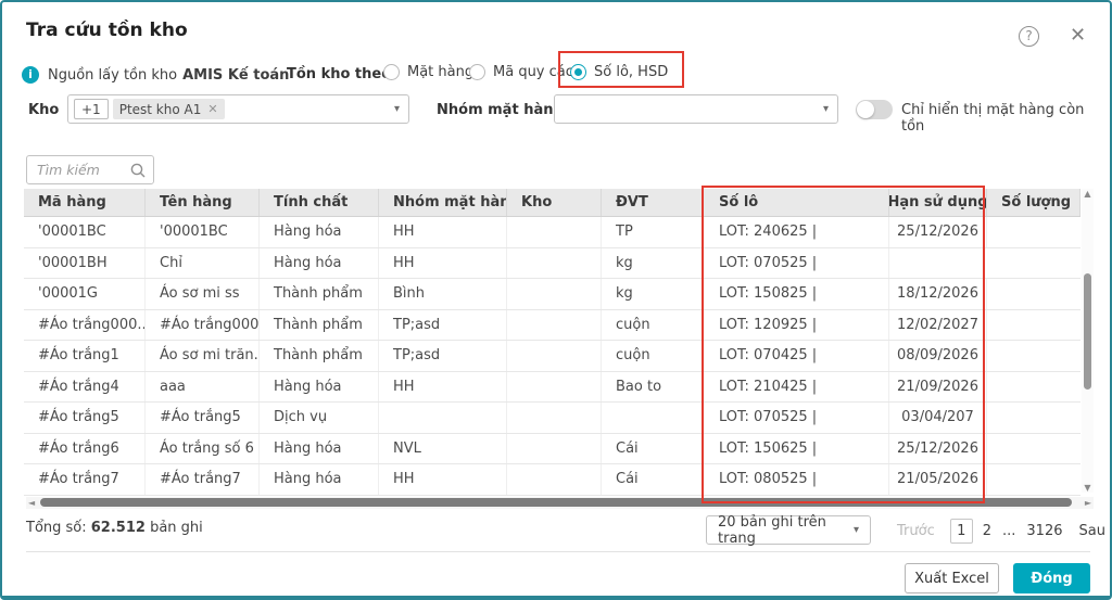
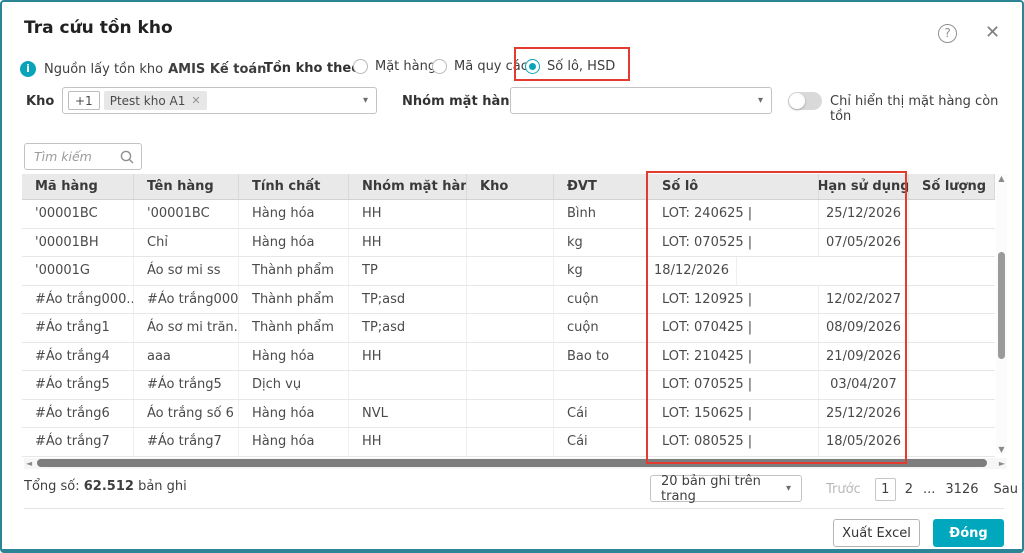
  Tra cứu tồn kho
  ?
  ✕
  i
  Nguồn lấy tồn kho
  AMIS Kế toán
  Tồn kho the
  Mặt hàn
  Mã quy cá
  Số lô, HSD
  Kho
  +1
  Ptest kho A1
  ✕
  ▾
  Nhóm mặt hàn
  ▾
  Chỉ hiển thị mặt hàng còn tồn
  Tìm kiếm
  Mã hàng
  Tên hàng
  Tính chất
  Nhóm mặt hàn
  Kho
  ĐVT
  Số lô
  Hạn sử dụng
  Số lượng
  '00001BC
  '00001BC
  Hàng hóa
  HH
- TP
+ Bình
  LOT: 240625 |
  25/12/2026
  '00001BH
  Chỉ
  Hàng hóa
  HH
  kg
  LOT: 070525 |
+ 07/05/2026
  '00001G
  Áo sơ mi ss
  Thành phẩm
- Bình
+ TP
  kg
- LOT: 150825 |
  18/12/2026
  #Áo trắng000..
  #Áo trắng000
  Thành phẩm
  TP;asd
  cuộn
  LOT: 120925 |
  12/02/2027
  #Áo trắng1
  Áo sơ mi trăn.
  Thành phẩm
  TP;asd
  cuộn
  LOT: 070425 |
  08/09/2026
  #Áo trắng4
  aaa
  Hàng hóa
  HH
  Bao to
  LOT: 210425 |
  21/09/2026
  #Áo trắng5
  #Áo trắng5
  Dịch vụ
  LOT: 070525 |
  03/04/207
  #Áo trắng6
  Áo trắng số 6
  Hàng hóa
  NVL
  Cái
  LOT: 150625 |
  25/12/2026
  #Áo trắng7
  #Áo trắng7
  Hàng hóa
  HH
  Cái
  LOT: 080525 |
- 21/05/2026
+ 18/05/2026
  ▲
  ▼
  ◄
  ►
  Tổng số: 62.512 bản ghi
  20 bản ghi trên trang
  ▾
  Trước
  1
  2
  ...
  3126
  Sau
  Xuất Excel
  Đóng
